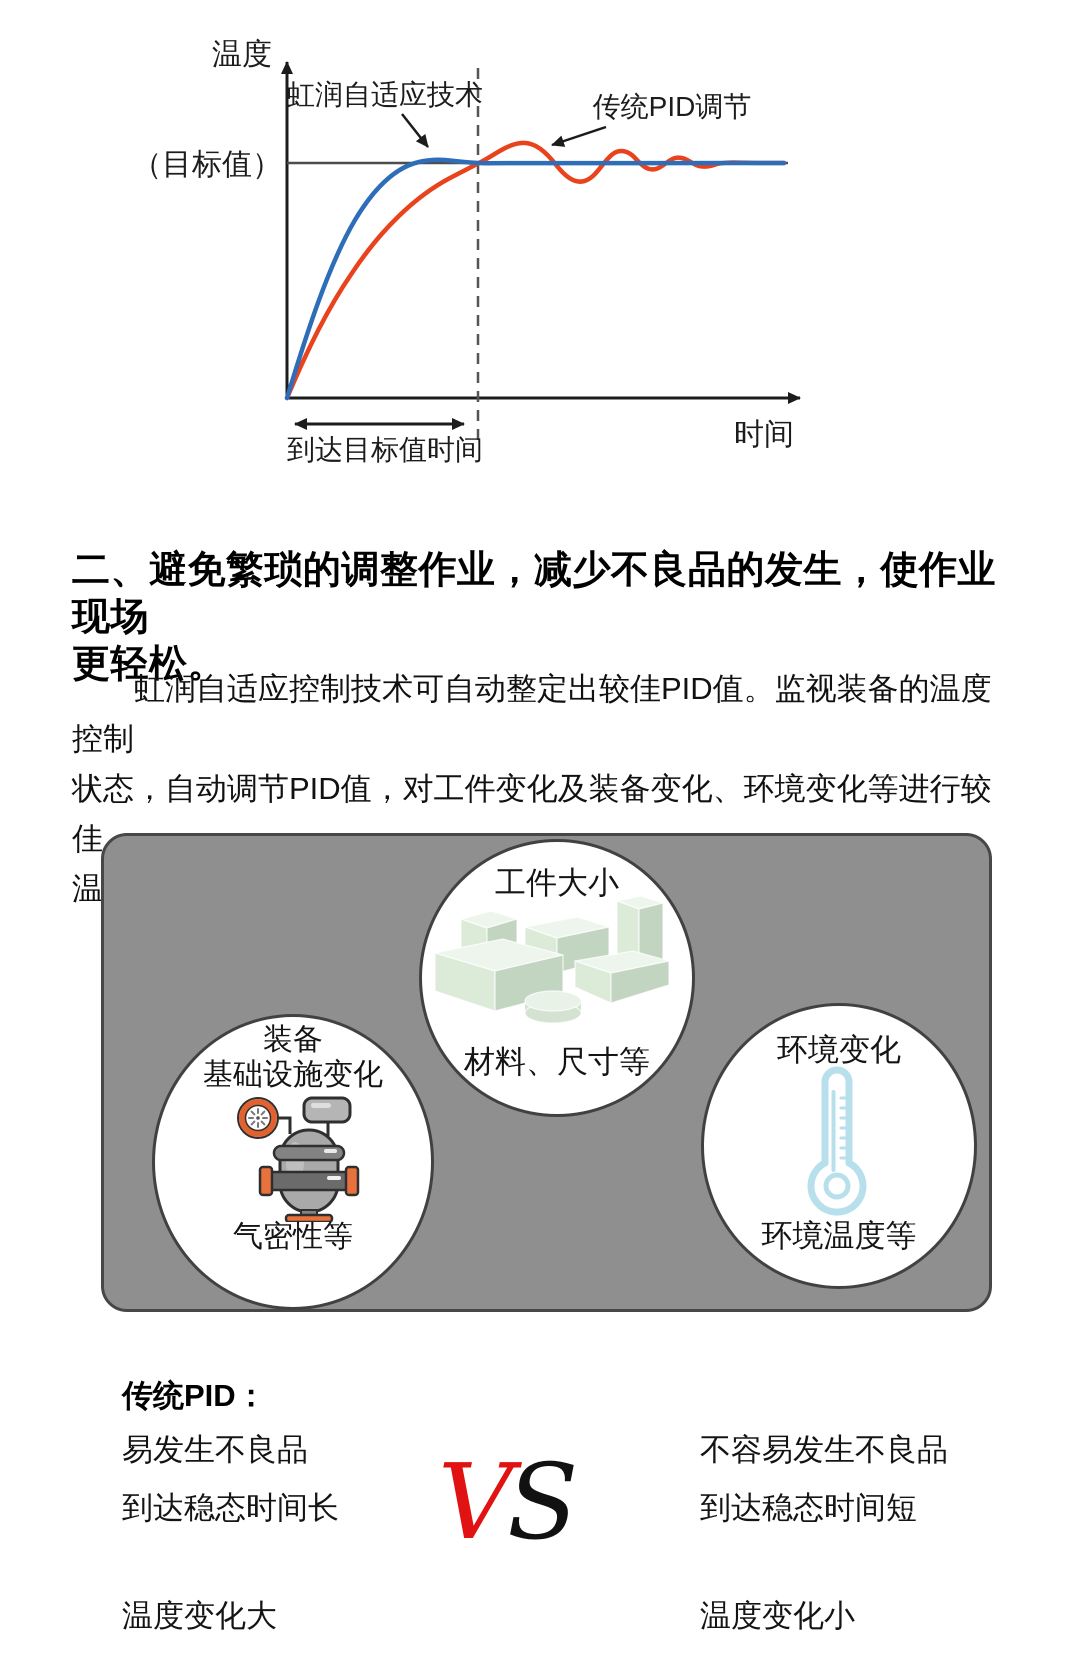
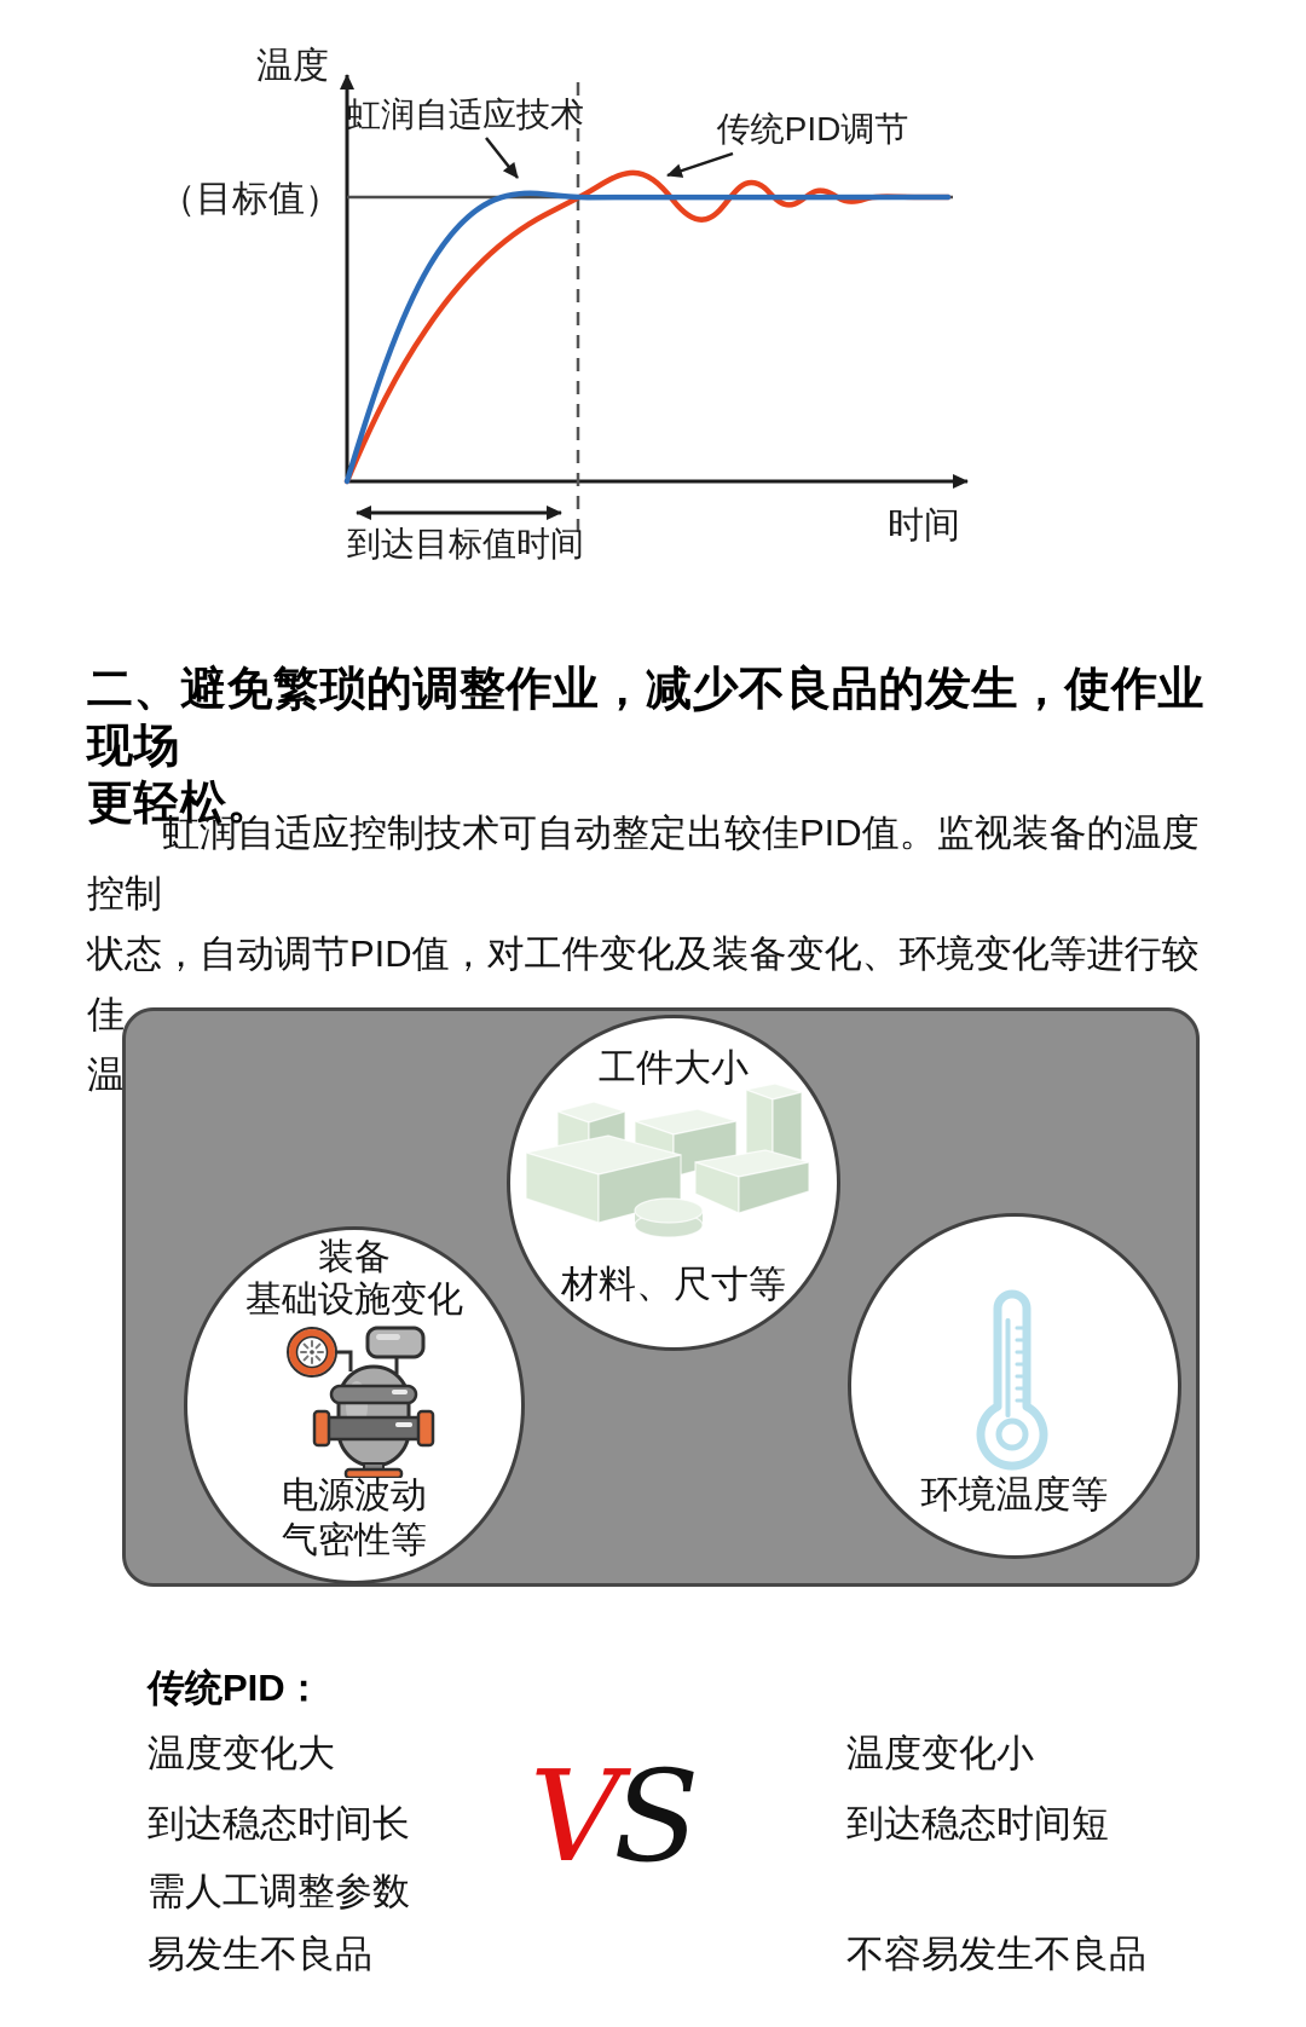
  虹润自适应技术
  传统PID调节
  温度
  时间
  （目标值）
  到达目标值时间
  二、避免繁琐的调整作业，减少不良品的发生，使作业现场
  更轻松。
  虹润自适应控制技术可自动整定出较佳PID值。监视装备的温度控制
  状态，自动调节PID值，对工件变化及装备变化、环境变化等进行较佳
  工件大小
  材料、尺寸等
  装备
  基础设施变化
+ 电源波动
  气密性等
- 环境变化
  环境温度等
  传统PID：
- 易发生不良品
+ 温度变化大
  到达稳态时间长
+ 需人工调整参数
- 温度变化大
+ 易发生不良品
  VS
- 不容易发生不良品
+ 温度变化小
  到达稳态时间短
- 温度变化小
+ 不容易发生不良品
